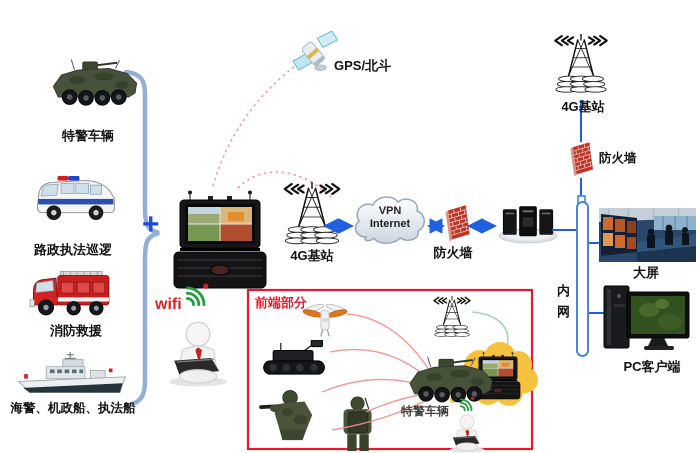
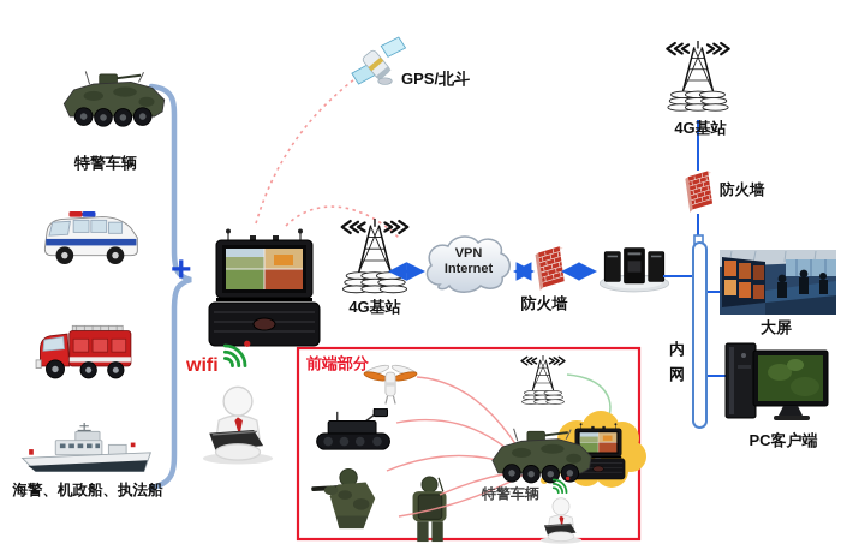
  特警车辆
- 路政执法巡逻
- 消防救援
  海警、机政船、执法船
  +
  GPS/北斗
  wifi
  4G基站
  VPN
  Internet
  防火墙
  4G基站
  防火墙
  内网
  大屏
  PC客户端
  前端部分
  特警车辆
